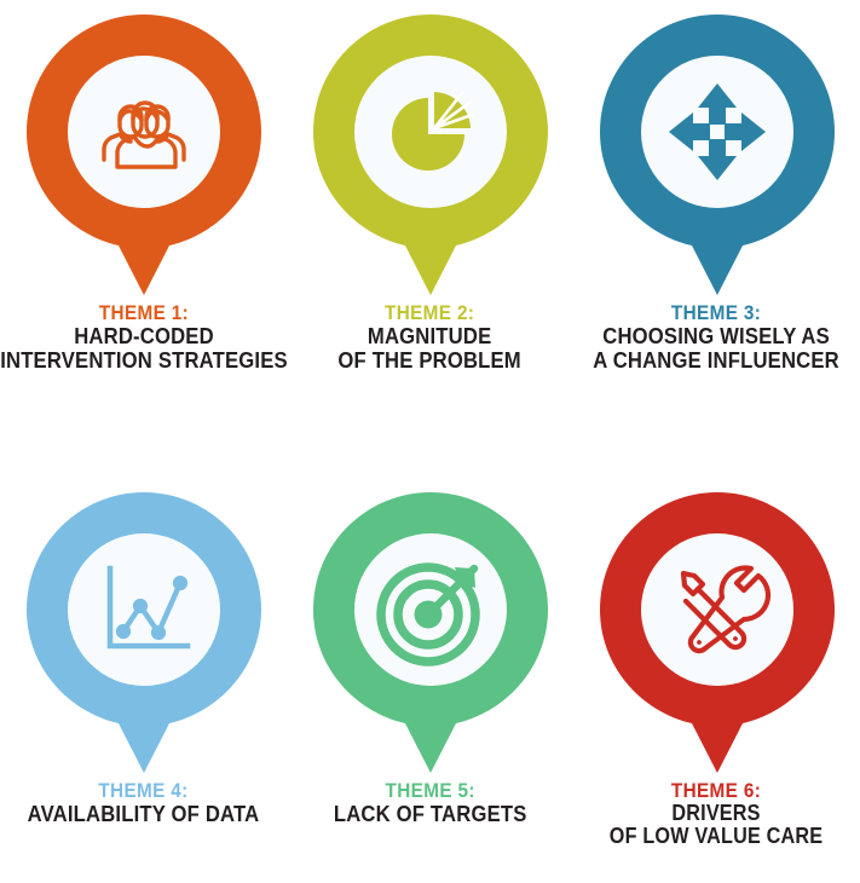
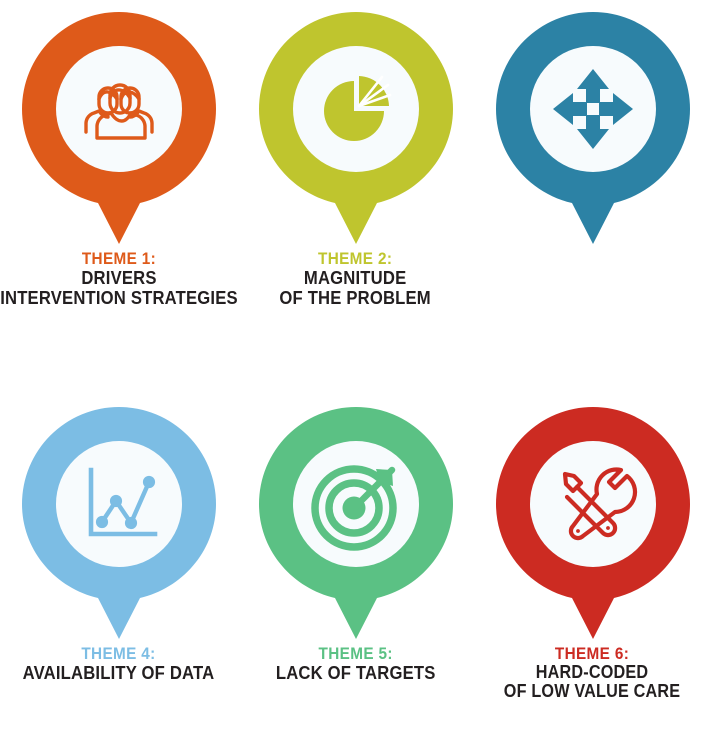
  THEME 1:
- HARD-CODED
+ DRIVERS
  INTERVENTION STRATEGIES
  THEME 2:
  MAGNITUDE
  OF THE PROBLEM
- THEME 3:
- CHOOSING WISELY AS
- A CHANGE INFLUENCER
  THEME 4:
  AVAILABILITY OF DATA
  THEME 5:
  LACK OF TARGETS
  THEME 6:
- DRIVERS
+ HARD-CODED
  OF LOW VALUE CARE
